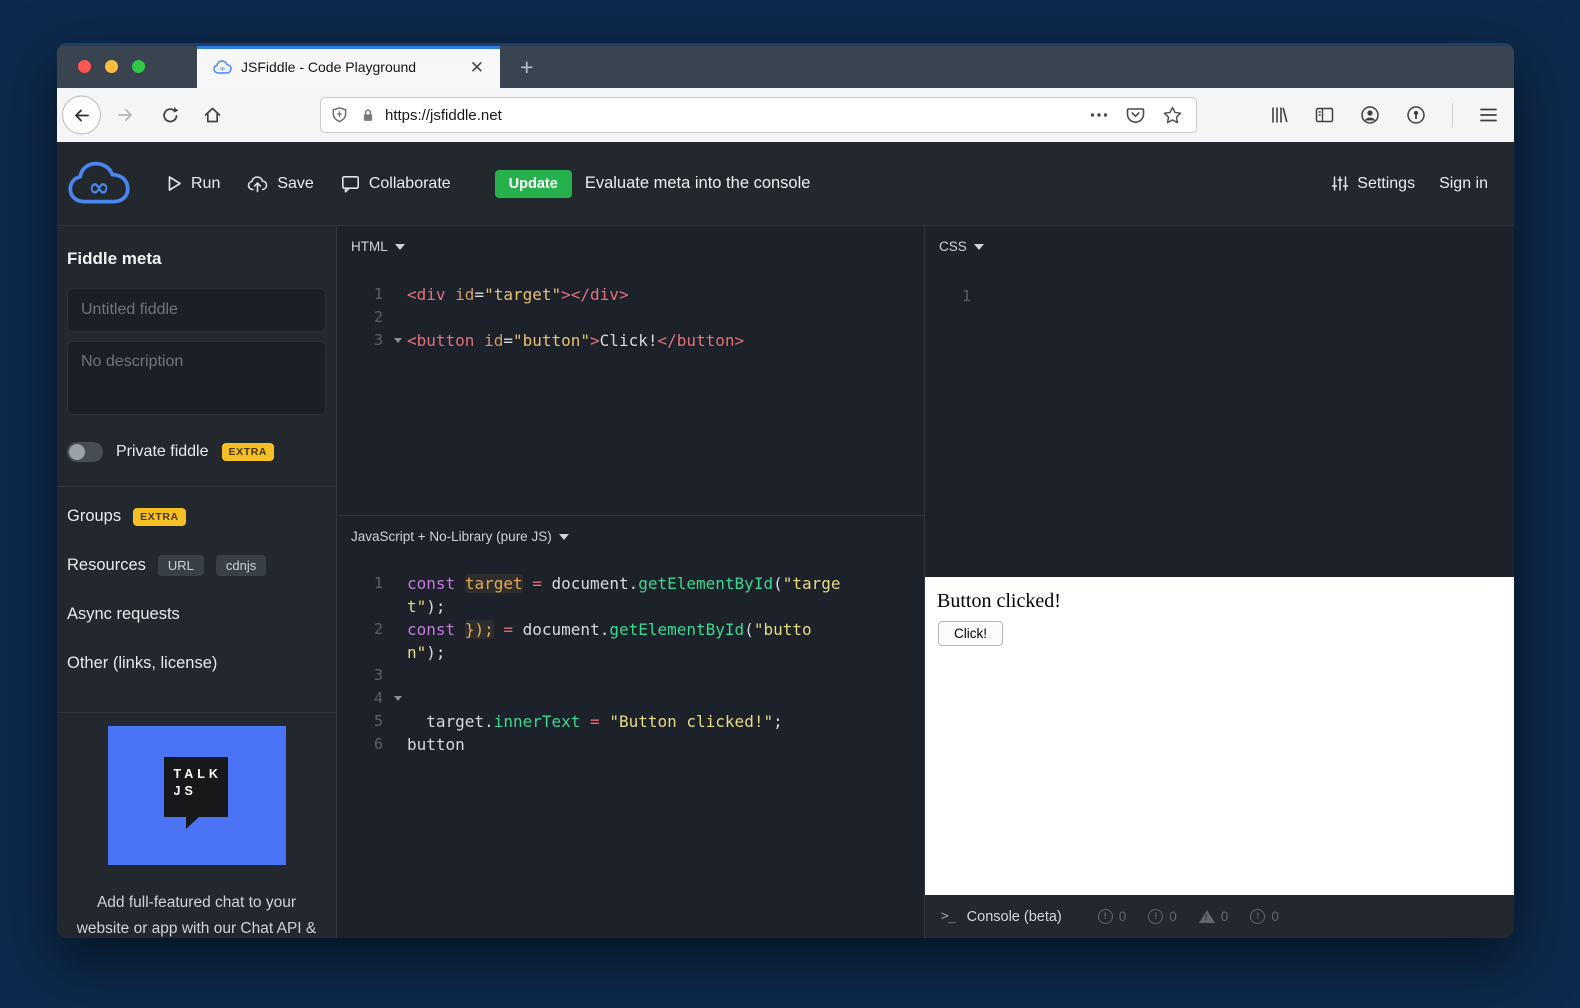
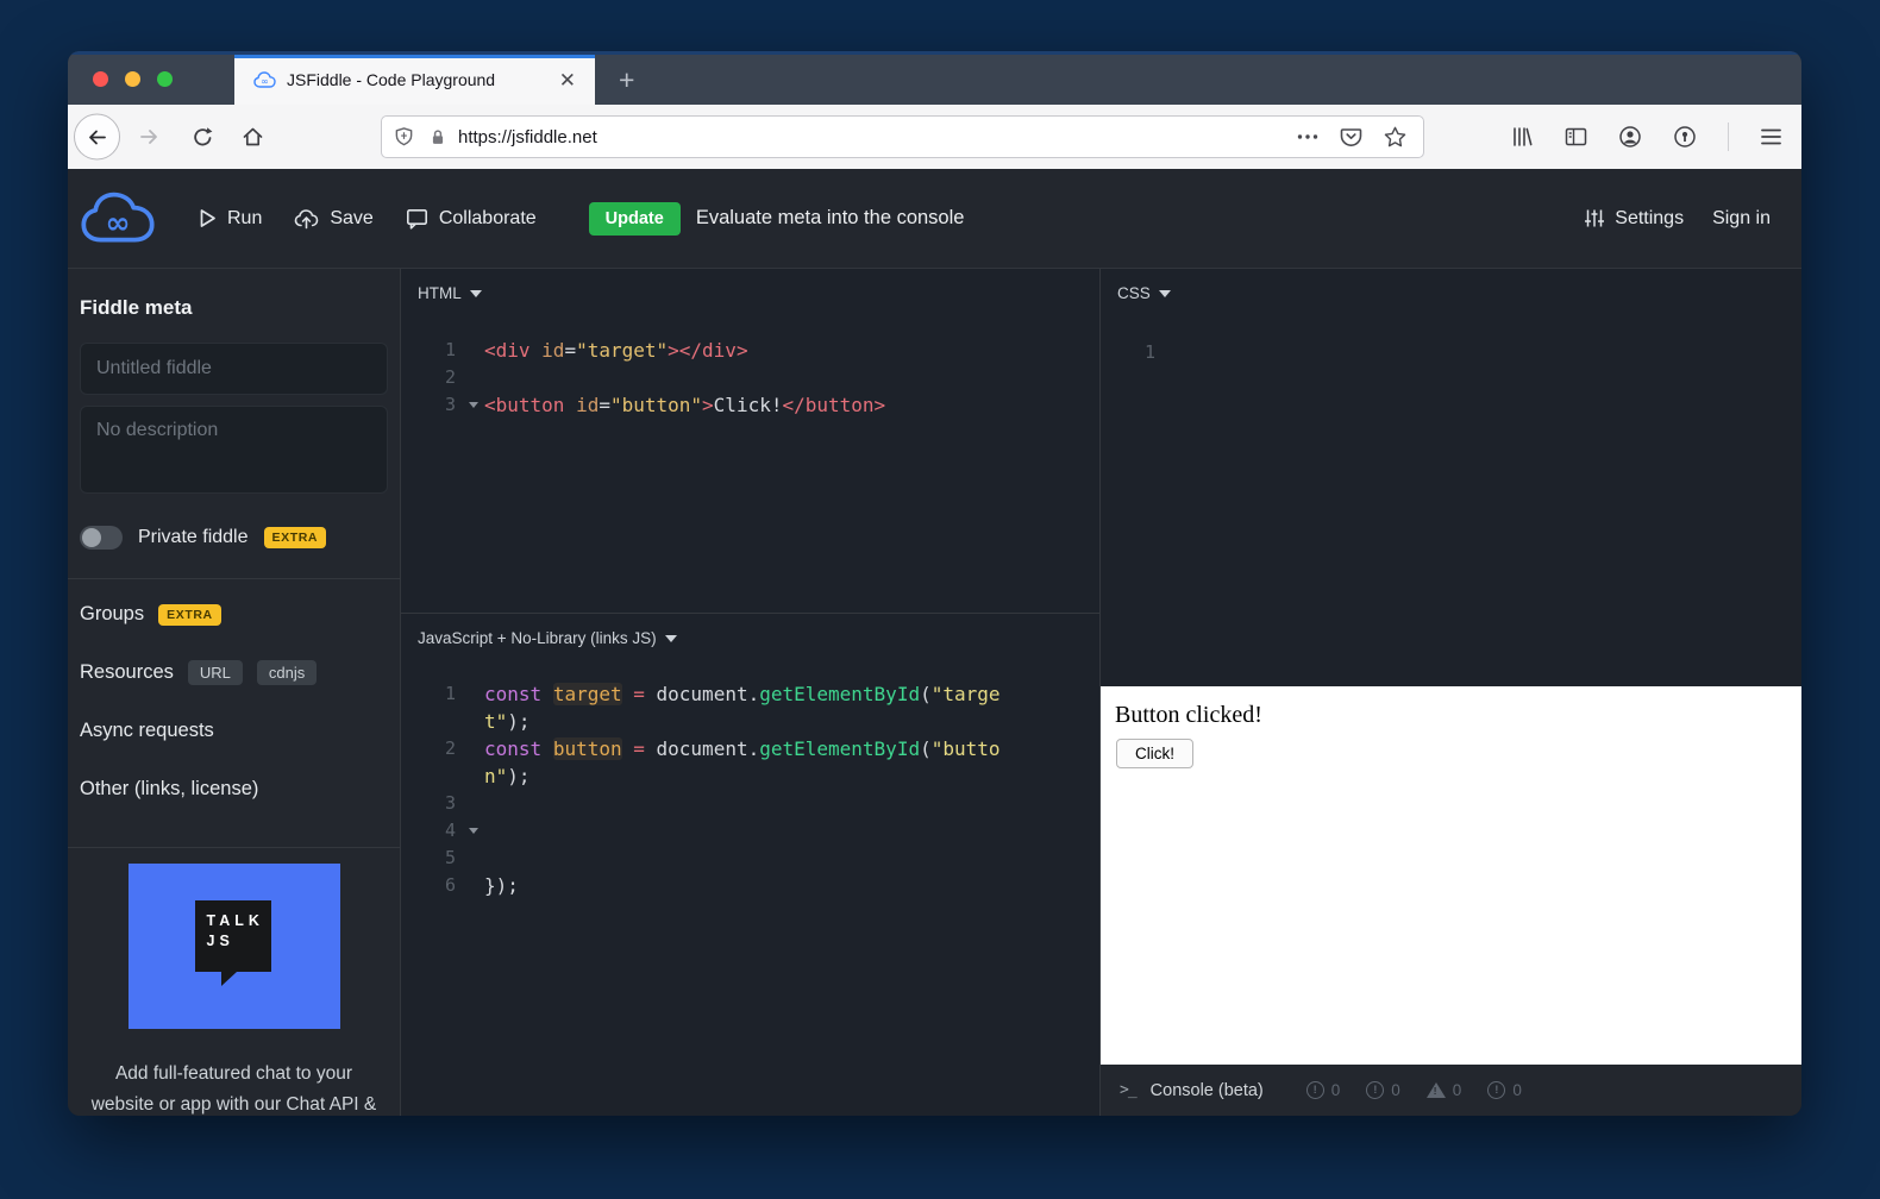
  ∞
  JSFiddle - Code Playground
  ✕
  +
  https://jsfiddle.net
  ∞
  Run
  Save
  Collaborate
  Update
  Evaluate meta into the console
  Settings
  Sign in
  Fiddle meta
  Untitled fiddle No description
  Private fiddle
  EXTRA
  Groups
  EXTRA
  Resources
  URL
  cdnjs
  Async requests
  Other (links, license)
  TALK
  JS
  HTML
  1
  <div id="target"></div>
  2
  3
  <button id="button">Click!</button>
- JavaScript + No-Library (pure JS)
+ JavaScript + No-Library (links JS)
  1
  const target = document.getElementById("target");
  2
- const }); = document.getElementById("button");
+ const button = document.getElementById("button");
  3
  4
  5
- target.innerText = "Button clicked!";
  6
- button
+ });
  CSS
  1
  Button clicked!
  Click!
  >_
  Console (beta)
  !
  0
  !
  0
  0
  !
  0
